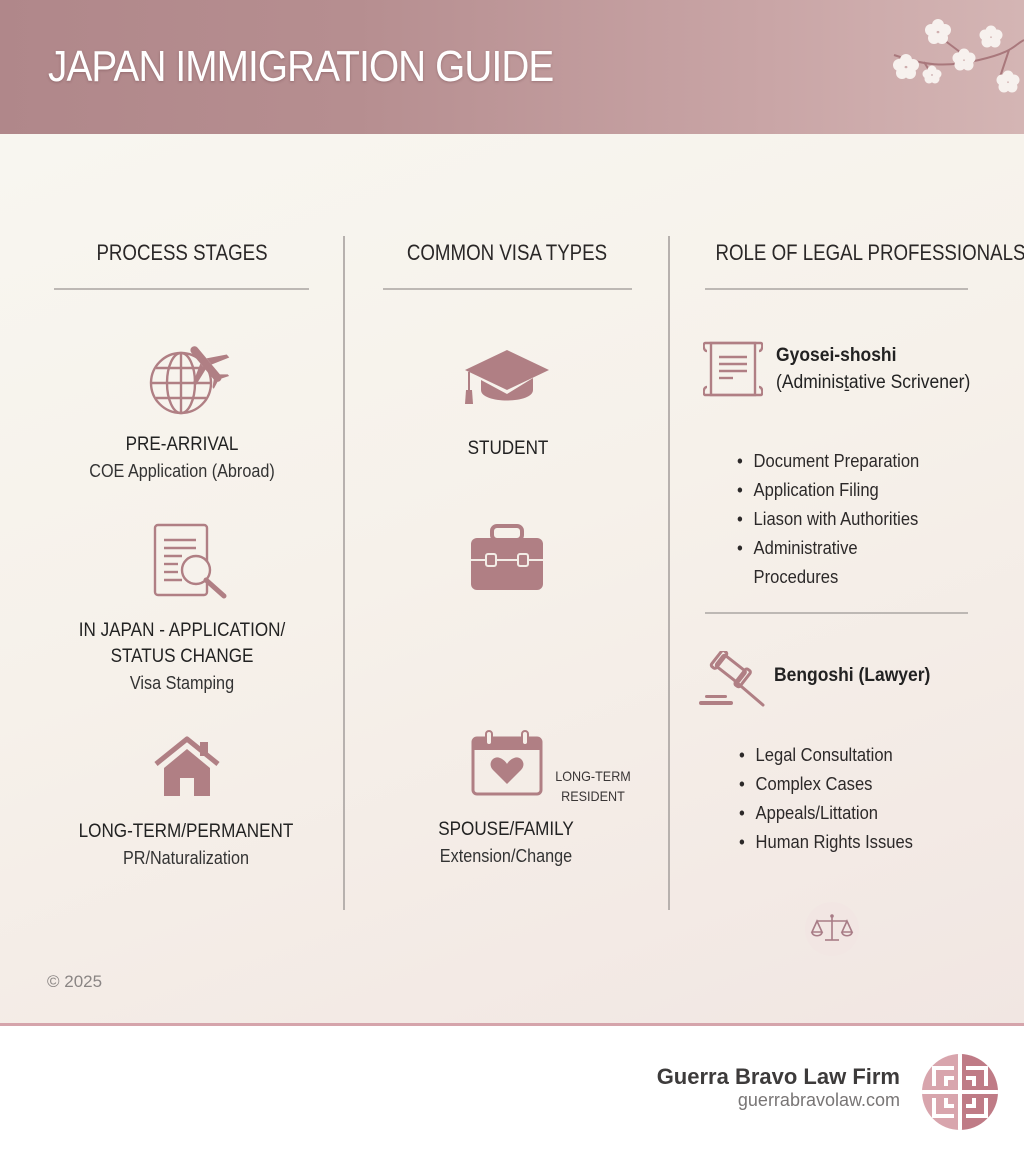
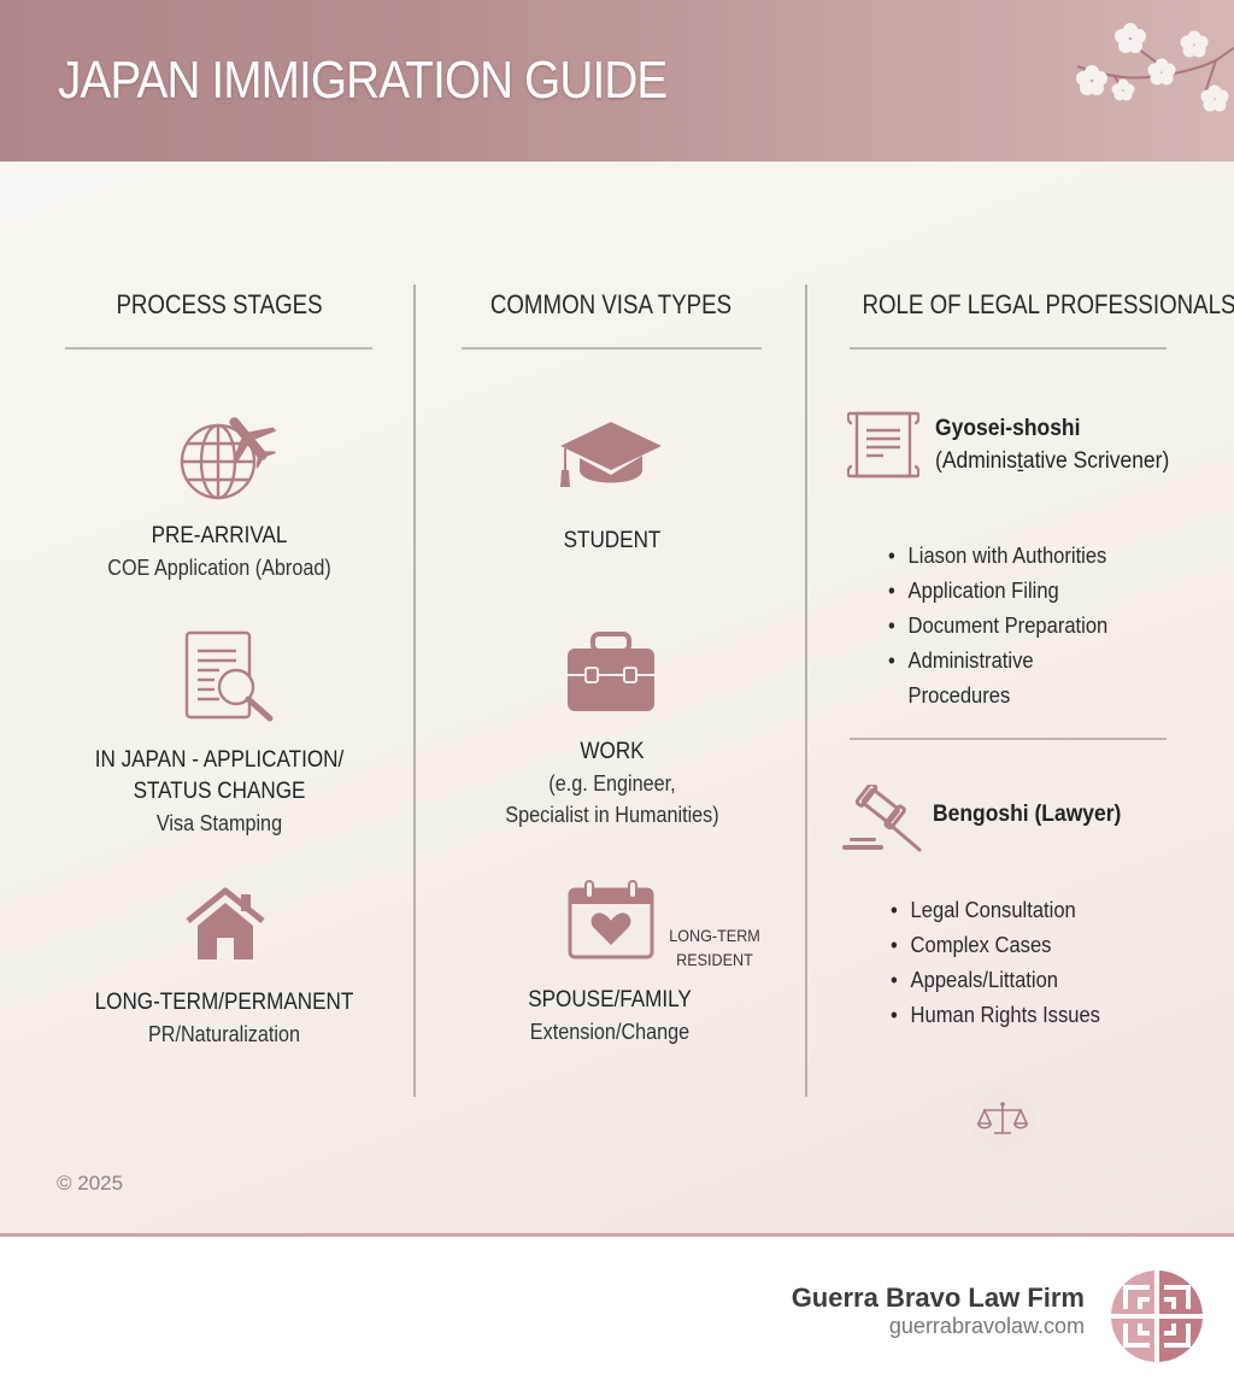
  JAPAN IMMIGRATION GUIDE
  PROCESS STAGES
  COMMON VISA TYPES
  ROLE OF LEGAL PROFESSIONALS
  PRE-ARRIVAL
  COE Application (Abroad)
  IN JAPAN - APPLICATION/
  STATUS CHANGE
  Visa Stamping
  LONG-TERM/PERMANENT
  PR/Naturalization
  STUDENT
+ WORK
+ (e.g. Engineer,
+ Specialist in Humanities)
  LONG-TERM
  RESIDENT
  SPOUSE/FAMILY
  Extension/Change
  Gyosei-shoshi
  (Adminisṯative Scrivener)
- Document Preparation
+ Liason with Authorities
  Application Filing
- Liason with Authorities
+ Document Preparation
  Administrative
  Procedures
  Bengoshi (Lawyer)
  Legal Consultation
  Complex Cases
  Appeals/Littation
  Human Rights Issues
  © 2025
  Guerra Bravo Law Firm
  guerrabravolaw.com
